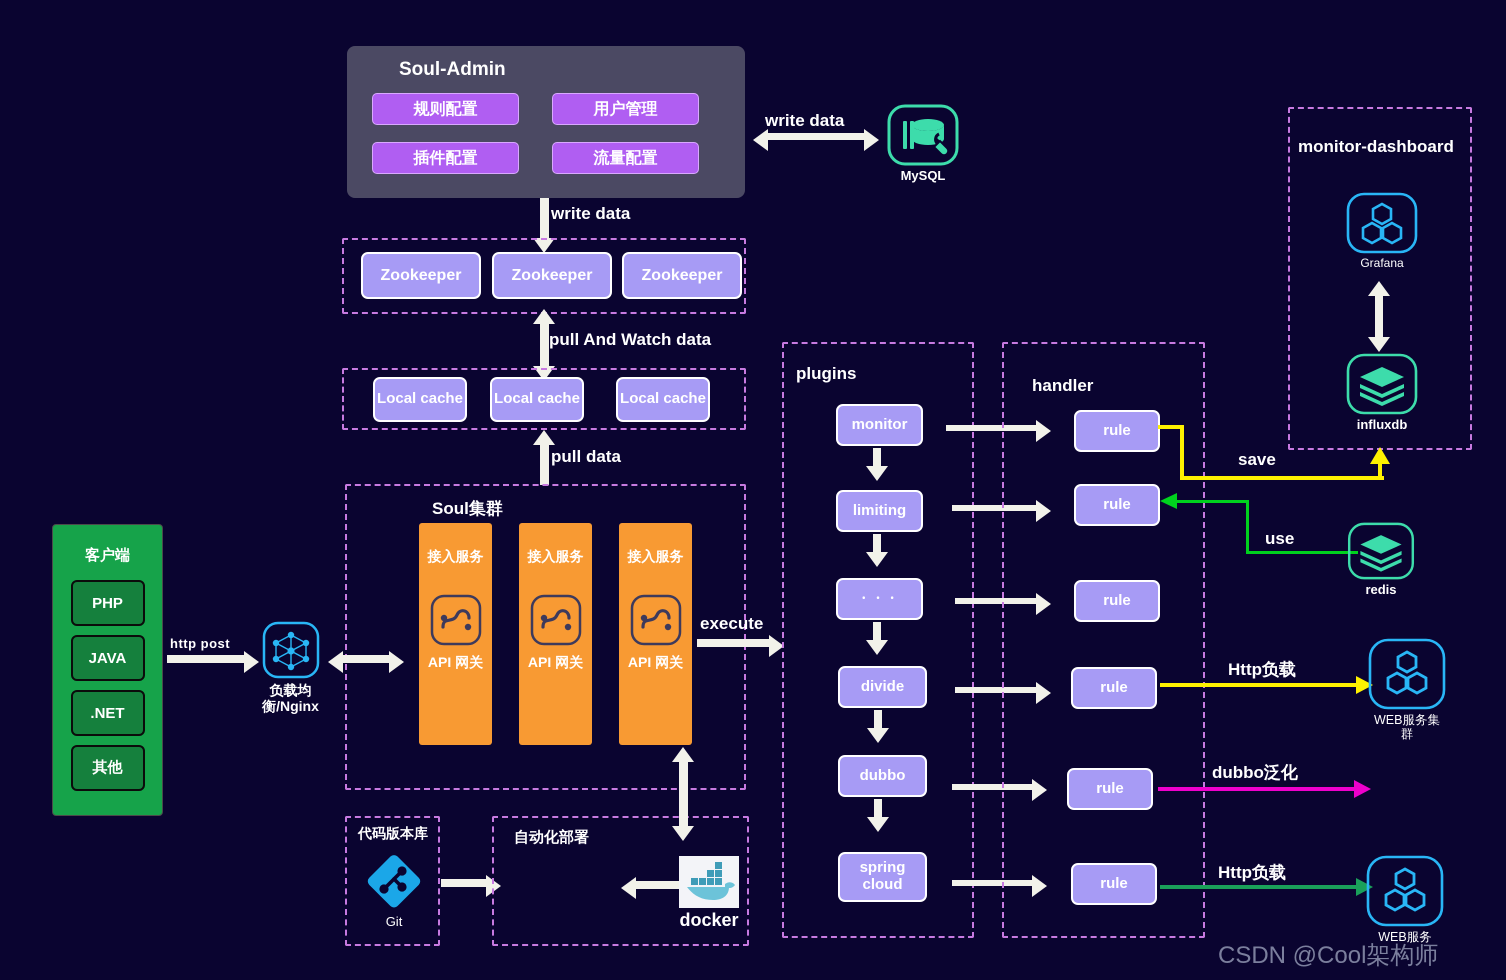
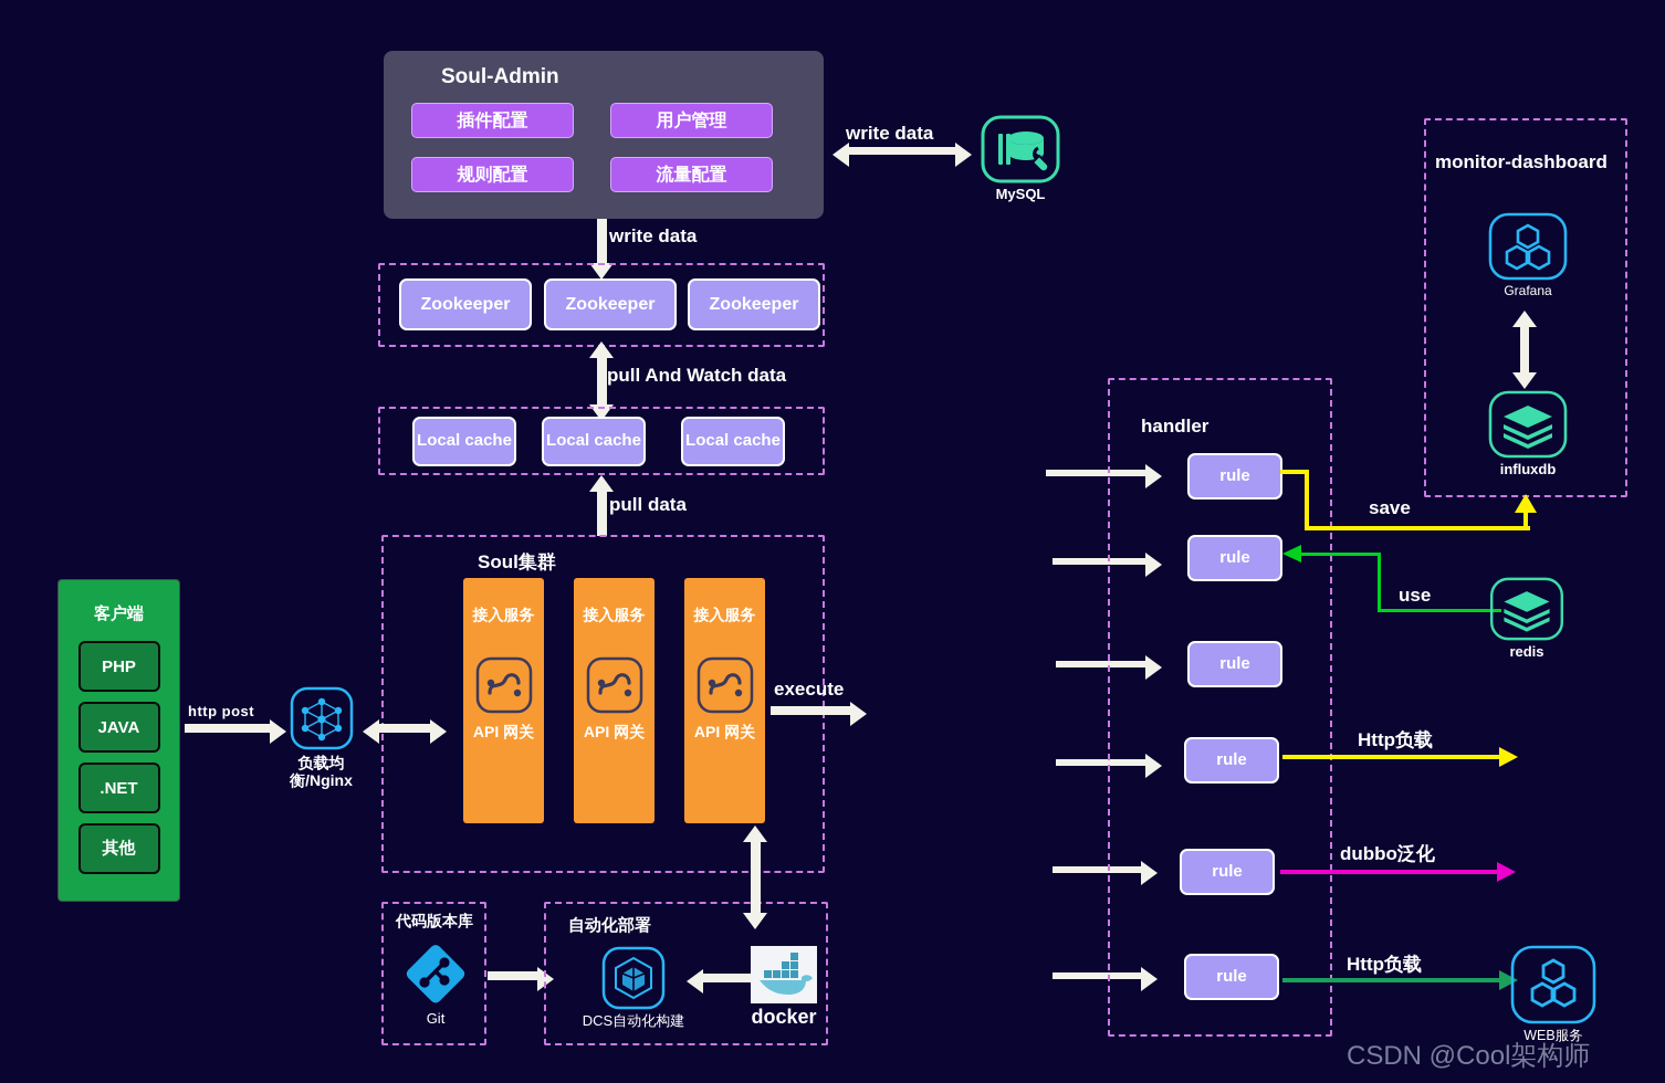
  Soul-Admin
- 规则配置
+ 插件配置
  用户管理
- 插件配置
+ 规则配置
  流量配置
  write data
  MySQL
  write data
  Zookeeper
  Zookeeper
  Zookeeper
  pull And Watch data
  Local cache
  Local cache
  Local cache
  pull data
  Soul集群
  接入服务
  API 网关
  接入服务
  API 网关
  接入服务
  API 网关
  客户端
  PHP
  JAVA
  .NET
  其他
  http post
  负载均
  衡/Nginx
  execute
- plugins
- monitor
- limiting
- ⸱ ⸱ ⸱
- divide
- dubbo
- spring cloud
  handler
  rule
  rule
  rule
  rule
  rule
  rule
  monitor-dashboard
  Grafana
  influxdb
  save
  use
  redis
  Http负载
- WEB服务集群
  dubbo泛化
  Http负载
  WEB服务
  代码版本库
  Git
  自动化部署
+ DCS自动化构建
  docker
  CSDN @Cool架构师
